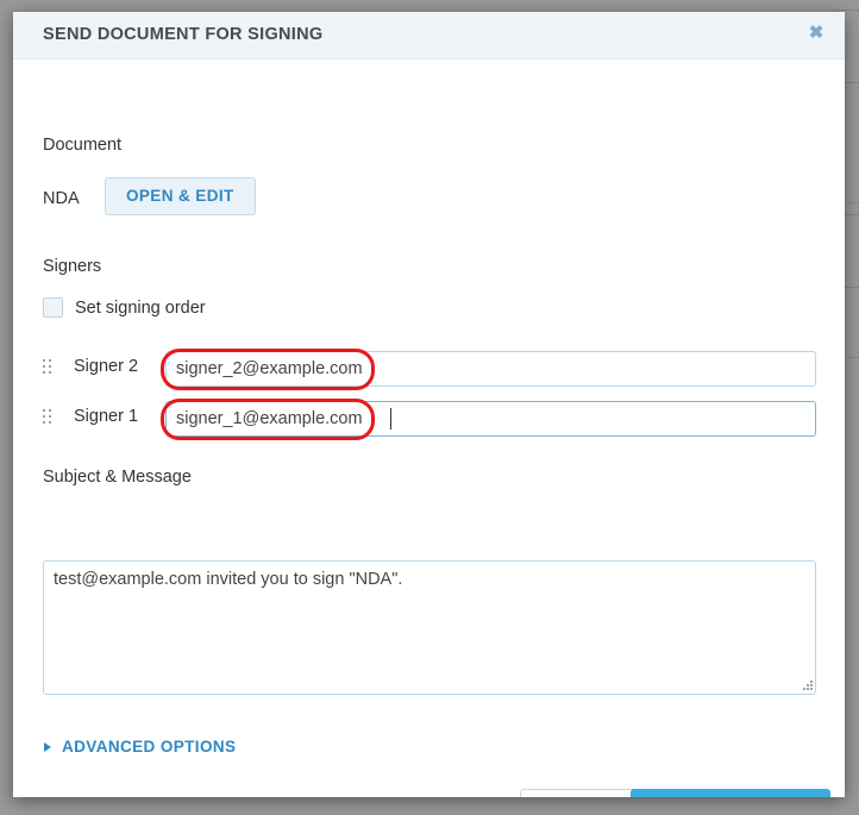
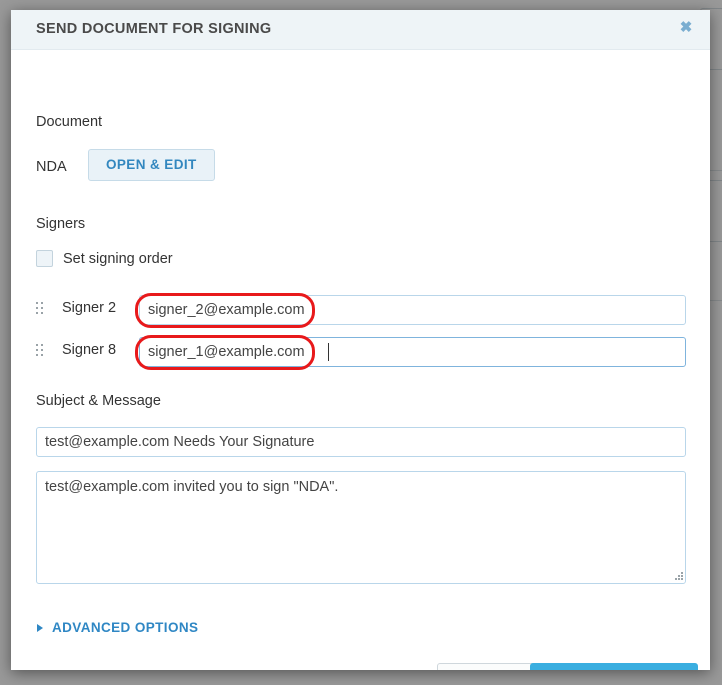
  SEND DOCUMENT FOR SIGNING
  ✖
  Document
  NDA
  OPEN & EDIT
  Signers
  Set signing order
  Signer 2
  signer_2@example.com
- Signer 1
+ Signer 8
  signer_1@example.com
  Subject & Message
+ test@example.com Needs Your Signature
  test@example.com invited you to sign "NDA".
  ADVANCED OPTIONS
